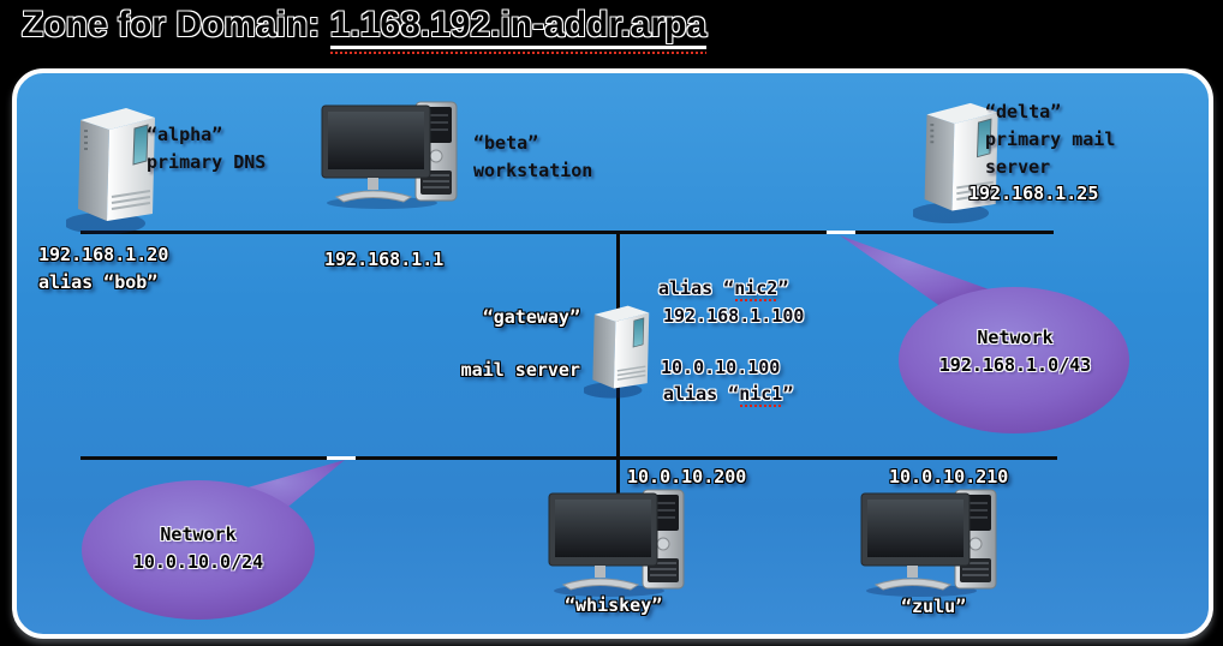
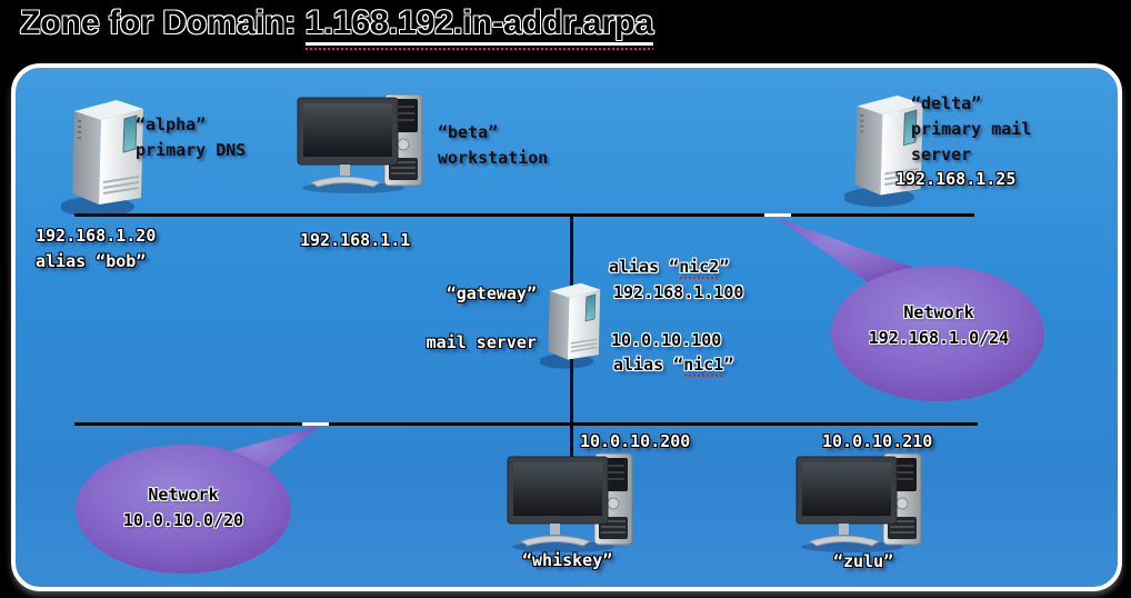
  Zone for Domain: 1.168.192.in-addr.arpa
  Network
- 192.168.1.0/43
+ 192.168.1.0/24
  Network
- 10.0.10.0/24
+ 10.0.10.0/20
  “alpha”
  primary DNS
  192.168.1.20
  alias “bob”
  “beta”
  workstation
  192.168.1.1
  “delta”
  primary mail
  server
  192.168.1.25
  “gateway”
  mail server
  alias “nic2”
  192.168.1.100
  10.0.10.100
  alias “nic1”
  10.0.10.200
  “whiskey”
  10.0.10.210
  “zulu”
